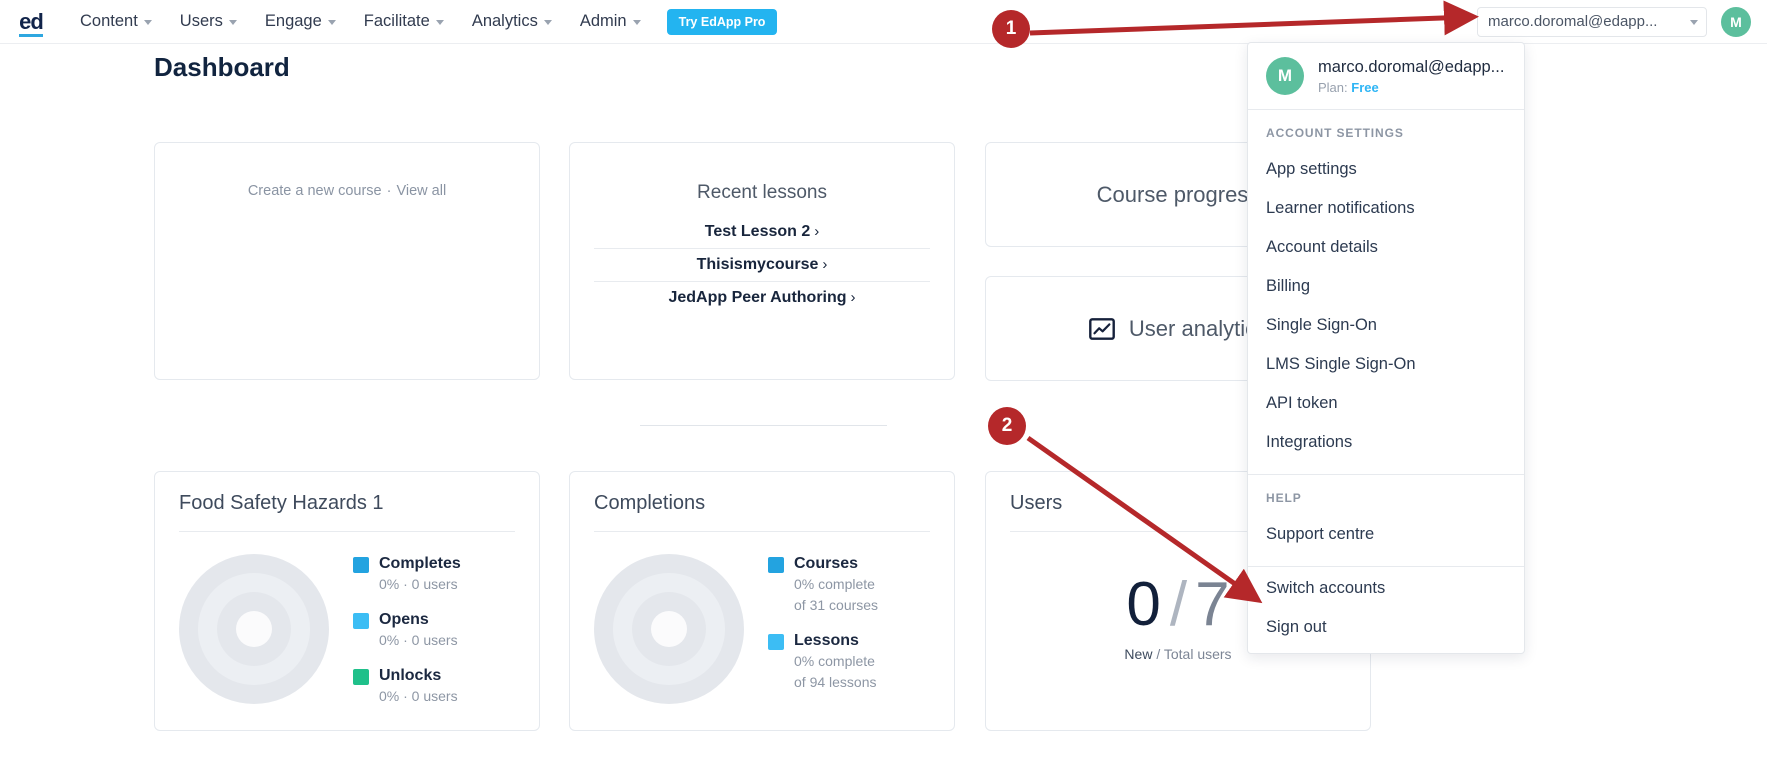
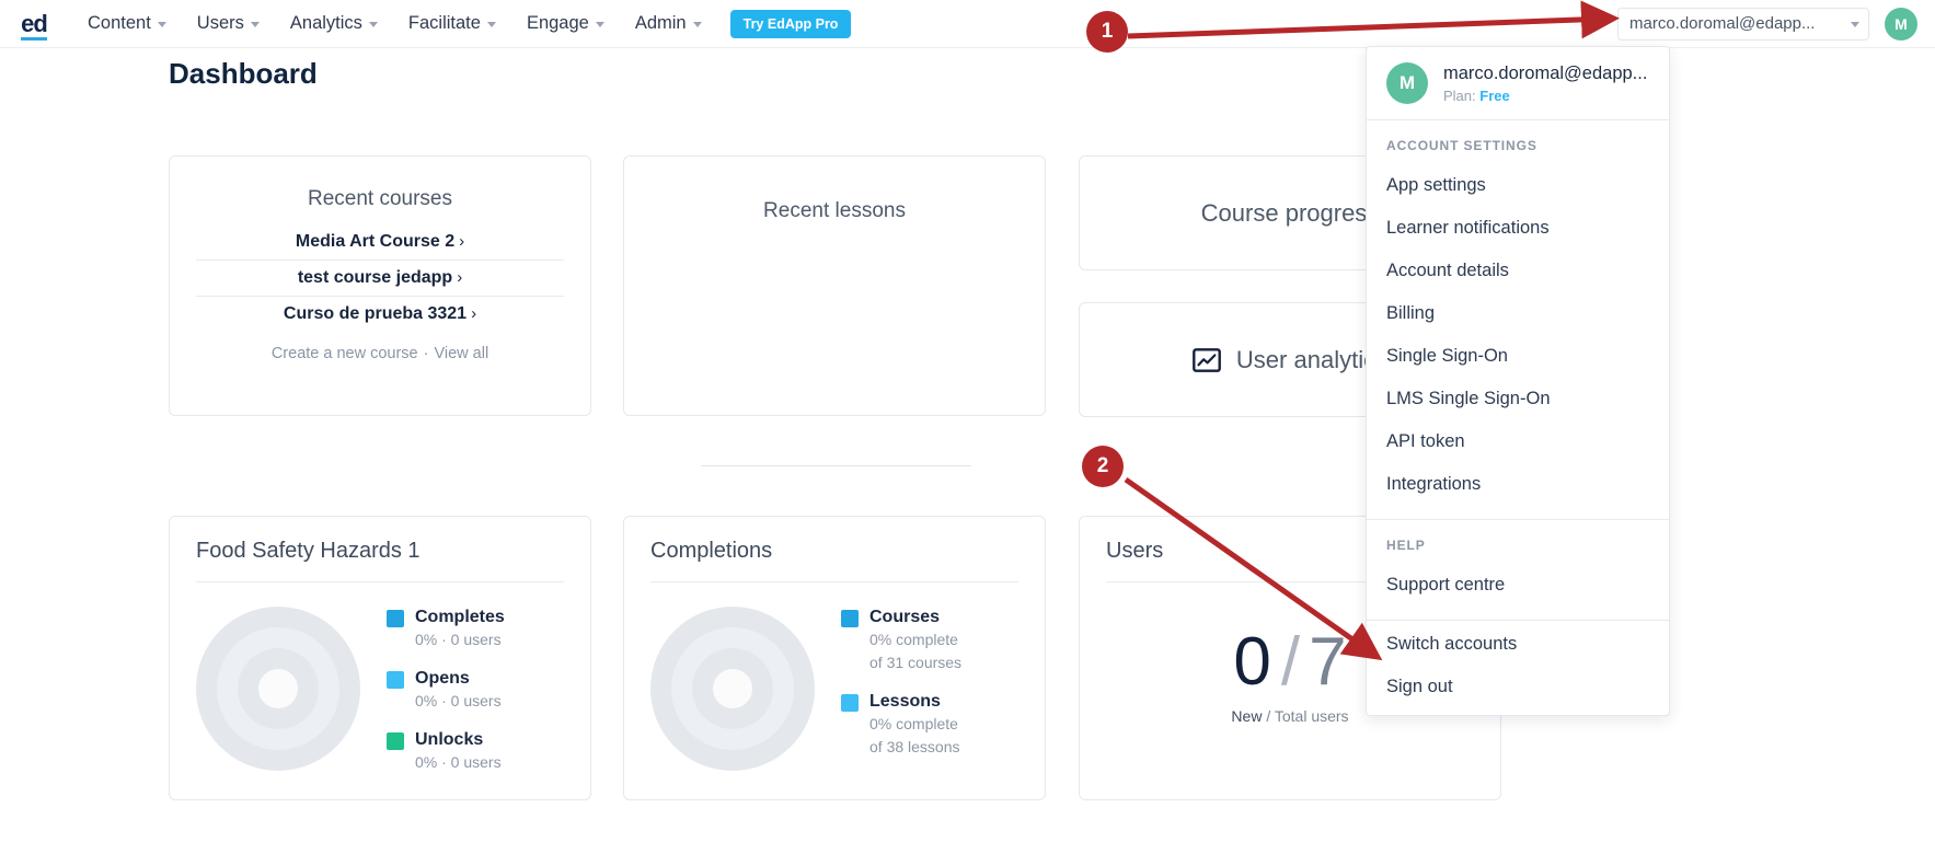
  ed
  Content
  Users
- Engage
+ Analytics
  Facilitate
- Analytics
+ Engage
  Admin
  Try EdApp Pro
  marco.doromal@edapp...
  M
  Dashboard
+ Recent courses
+ Media Art Course 2 ›
+ test course jedapp ›
+ Curso de prueba 3321 ›
  Create a new course · View all
  Recent lessons
- Test Lesson 2 ›
- Thisismycourse ›
- JedApp Peer Authoring ›
  Course progres
  User analyti
  Food Safety Hazards 1
  Completes
  0% · 0 users
  Opens
  0% · 0 users
  Unlocks
  0% · 0 users
  Completions
  Courses
  0% complete
  of 31 courses
  Lessons
  0% complete
- of 94 lessons
+ of 38 lessons
  Users
  0
  /
  7
  New / Total users
  M
  marco.doromal@edapp...
  Plan: Free
  ACCOUNT SETTINGS
  App settings
  Learner notifications
  Account details
  Billing
  Single Sign-On
  LMS Single Sign-On
  API token
  Integrations
  HELP
  Support centre
  Switch accounts
  Sign out
  1
  2
